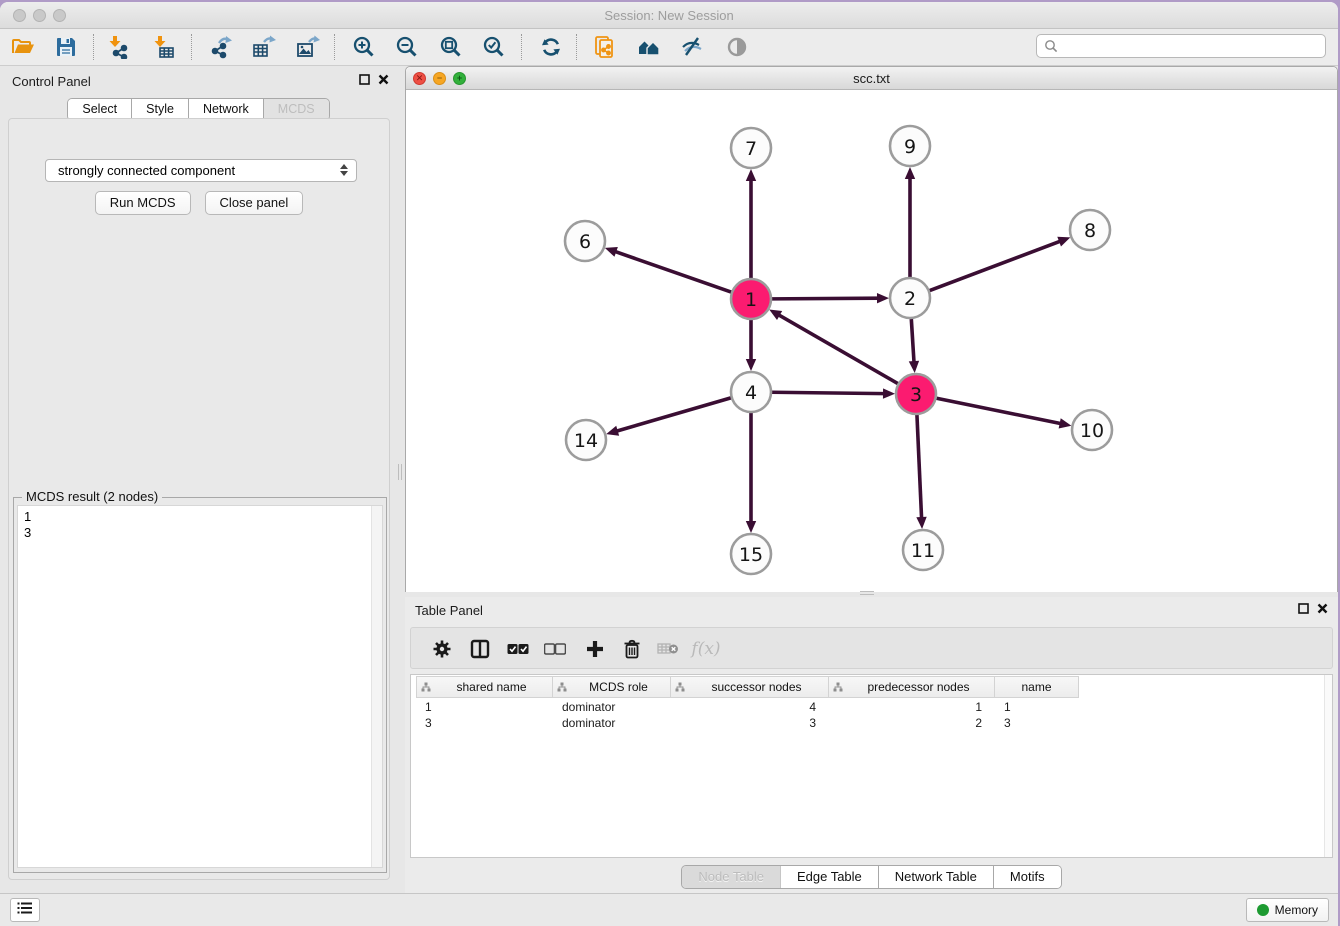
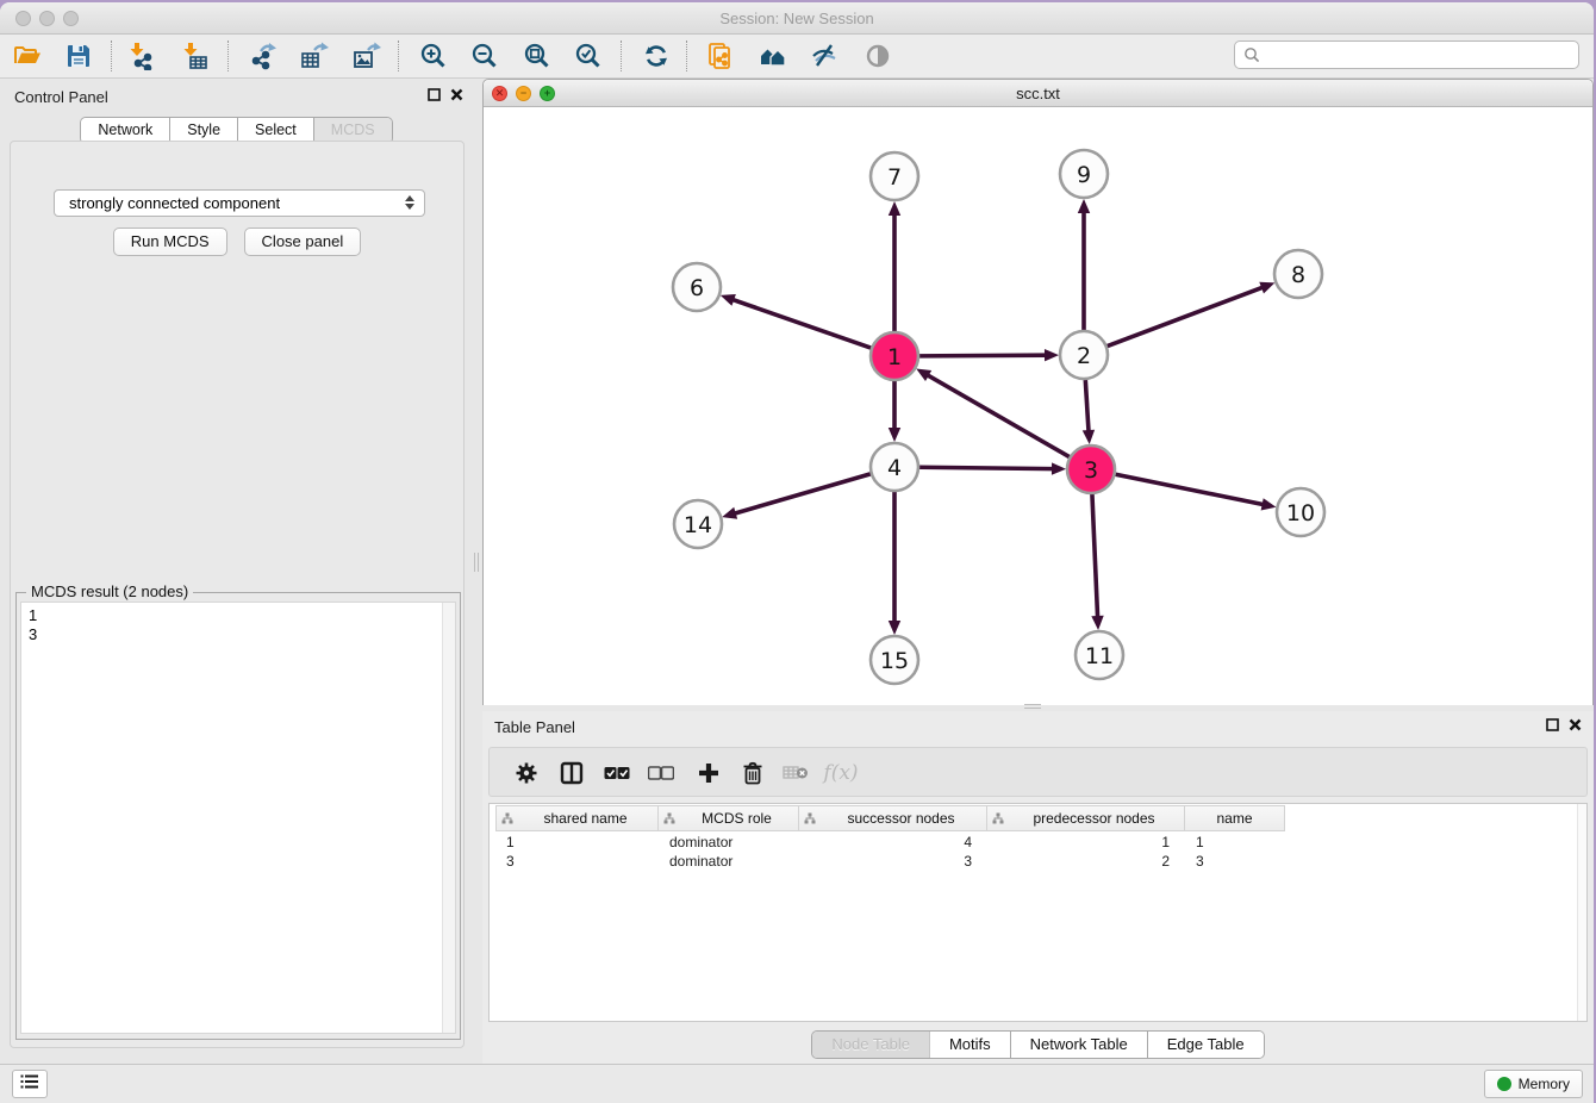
  Session: New Session
  Control Panel
- Select
+ Network
  Style
- Network
+ Select
  MCDS
  strongly connected component
  Run MCDS
  Close panel
  MCDS result (2 nodes)
  1
  3
  ✕
  −
  +
  scc.txt
  7
  9
  6
  8
  1
  2
  4
  3
  14
  10
  15
  11
  Table Panel
  f(x)
  shared name
  MCDS role
  successor nodes
  predecessor nodes
  name
  1
  dominator
  4
  1
  1
  3
  dominator
  3
  2
  3
  Node Table
- Edge Table
+ Motifs
  Network Table
- Motifs
+ Edge Table
  Memory
